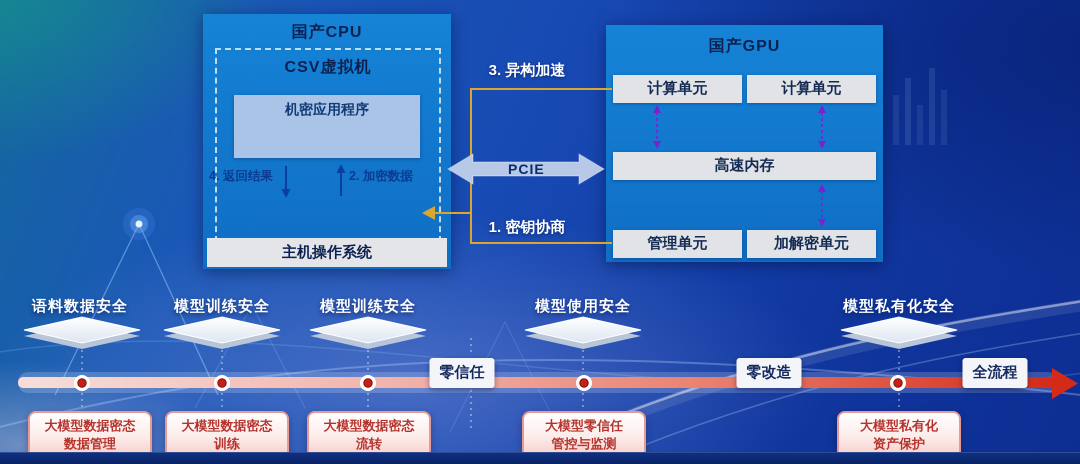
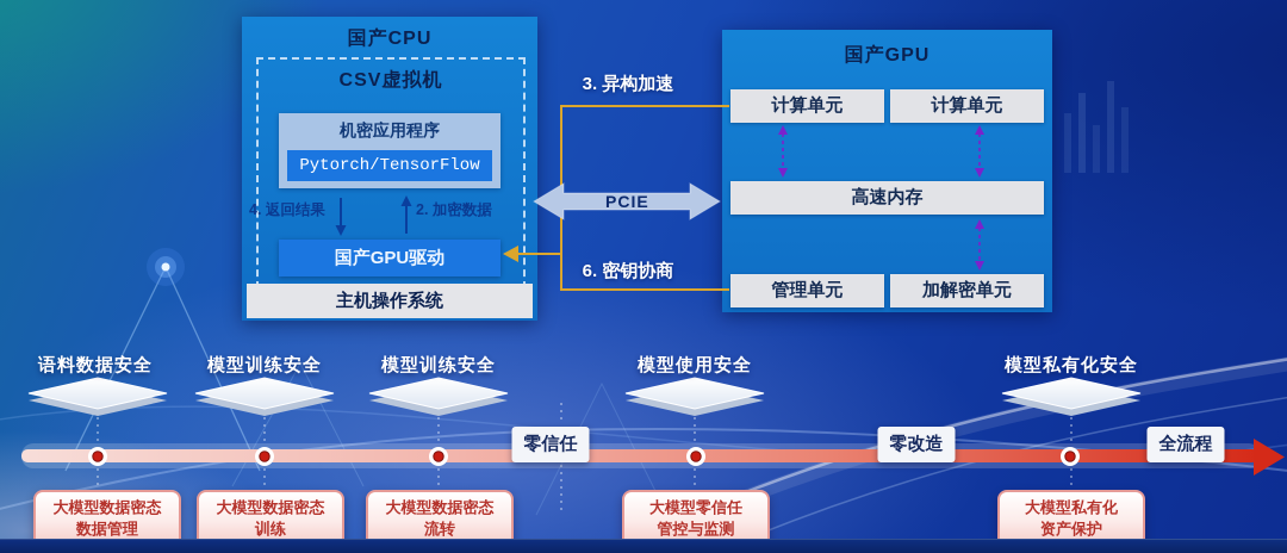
  国产CPU
  CSV虚拟机
  机密应用程序
+ Pytorch/TensorFlow
+ 国产GPU驱动
  主机操作系统
  国产GPU
  计算单元
  计算单元
  高速内存
  管理单元
  加解密单元
  3. 异构加速
- 1. 密钥协商
+ 6. 密钥协商
  PCIE
  4. 返回结果
  2. 加密数据
  语料数据安全
  模型训练安全
  模型训练安全
  模型使用安全
  模型私有化安全
  零信任
  零改造
  全流程
  大模型数据密态
  数据管理
  大模型数据密态
  训练
  大模型数据密态
  流转
  大模型零信任
  管控与监测
  大模型私有化
  资产保护
